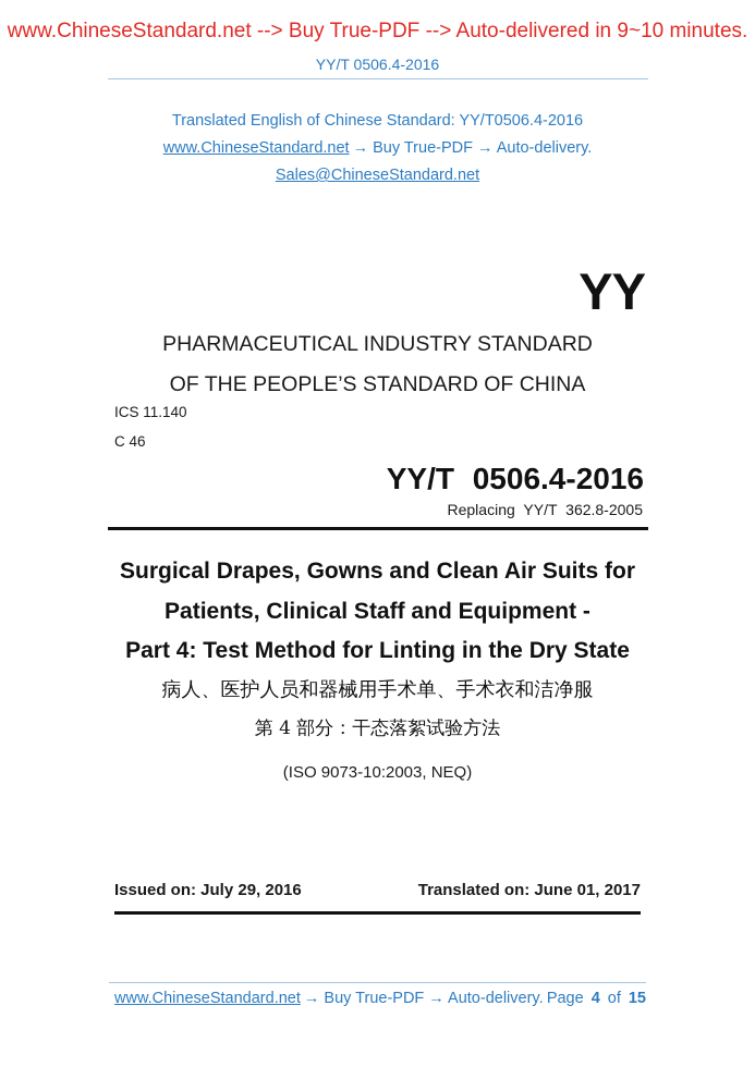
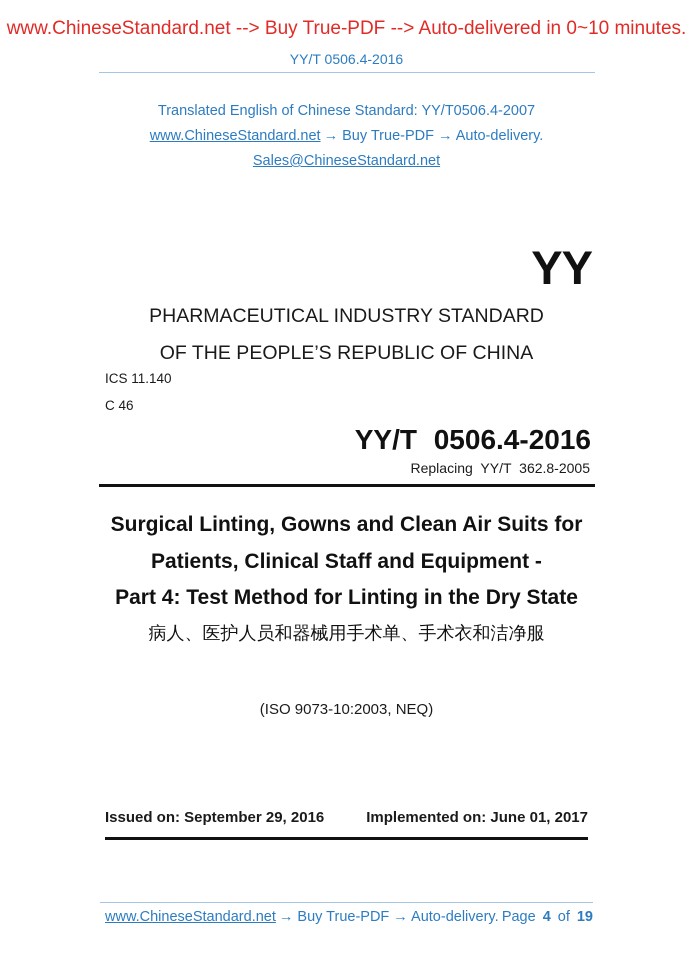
- www.ChineseStandard.net --> Buy True-PDF --> Auto-delivered in 9~10 minutes.
+ www.ChineseStandard.net --> Buy True-PDF --> Auto-delivered in 0~10 minutes.
  YY/T 0506.4-2016
- Translated English of Chinese Standard: YY/T0506.4-2016
+ Translated English of Chinese Standard: YY/T0506.4-2007
  www.ChineseStandard.net → Buy True-PDF → Auto-delivery.
  Sales@ChineseStandard.net
  YY
  PHARMACEUTICAL INDUSTRY STANDARD
- OF THE PEOPLE’S STANDARD OF CHINA
+ OF THE PEOPLE’S REPUBLIC OF CHINA
  ICS 11.140
  C 46
  YY/T 0506.4-2016
  Replacing YY/T 362.8-2005
- Surgical Drapes, Gowns and Clean Air Suits for
+ Surgical Linting, Gowns and Clean Air Suits for
  Patients, Clinical Staff and Equipment -
  Part 4: Test Method for Linting in the Dry State
  病人、医护人员和器械用手术单、手术衣和洁净服
- 第 4 部分：干态落絮试验方法
  (ISO 9073-10:2003, NEQ)
- Issued on: July 29, 2016
+ Issued on: September 29, 2016
- Translated on: June 01, 2017
+ Implemented on: June 01, 2017
  www.ChineseStandard.net → Buy True-PDF → Auto-delivery.
  Page
  4
  of
- 15
+ 19
